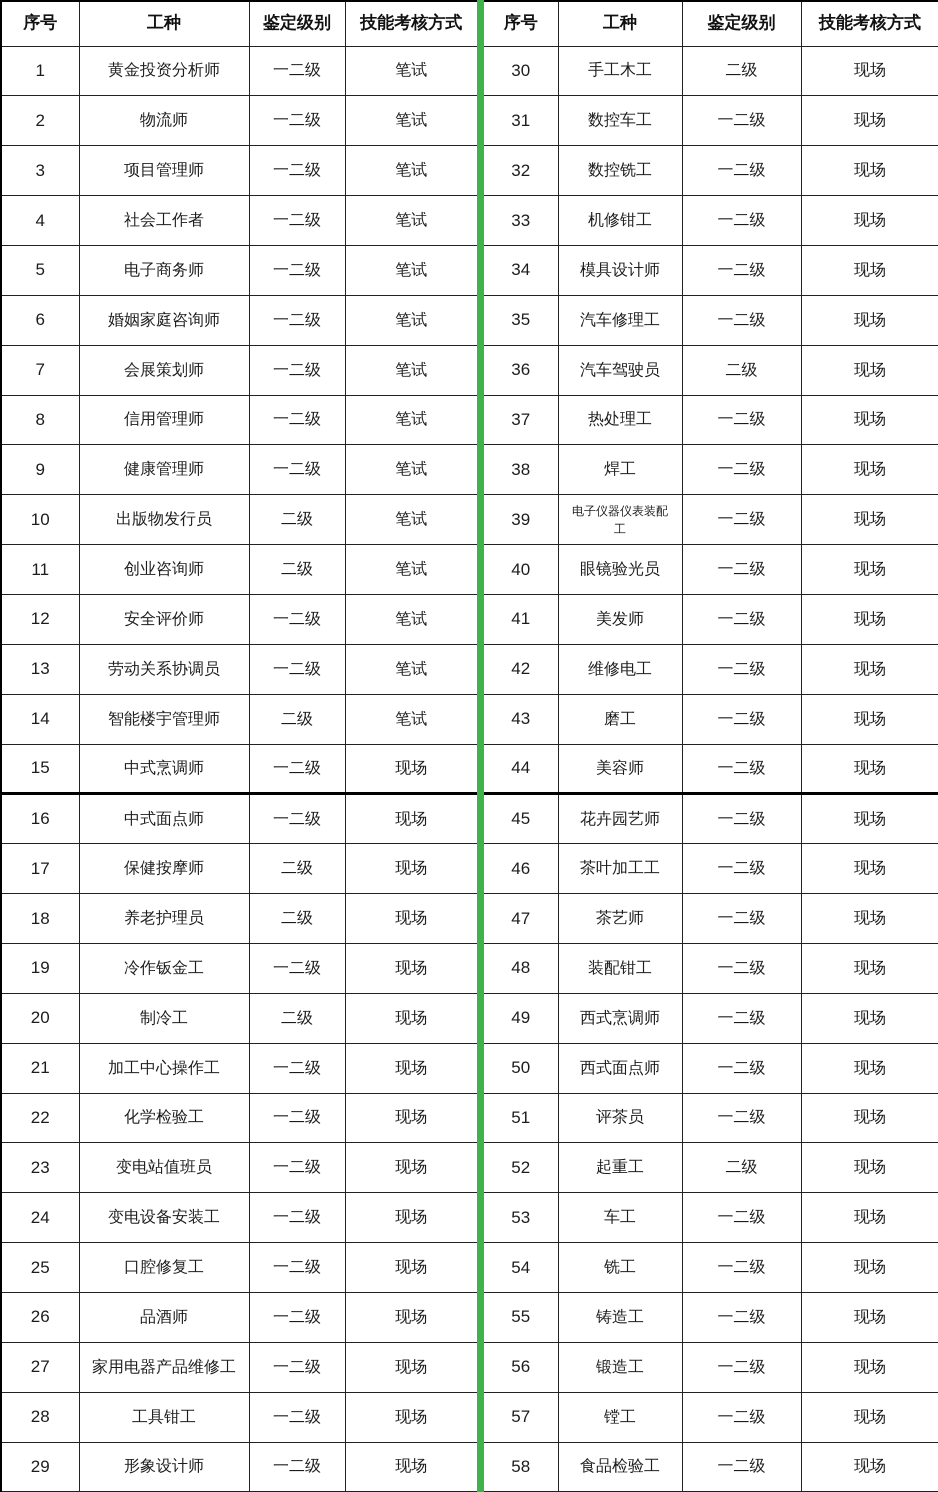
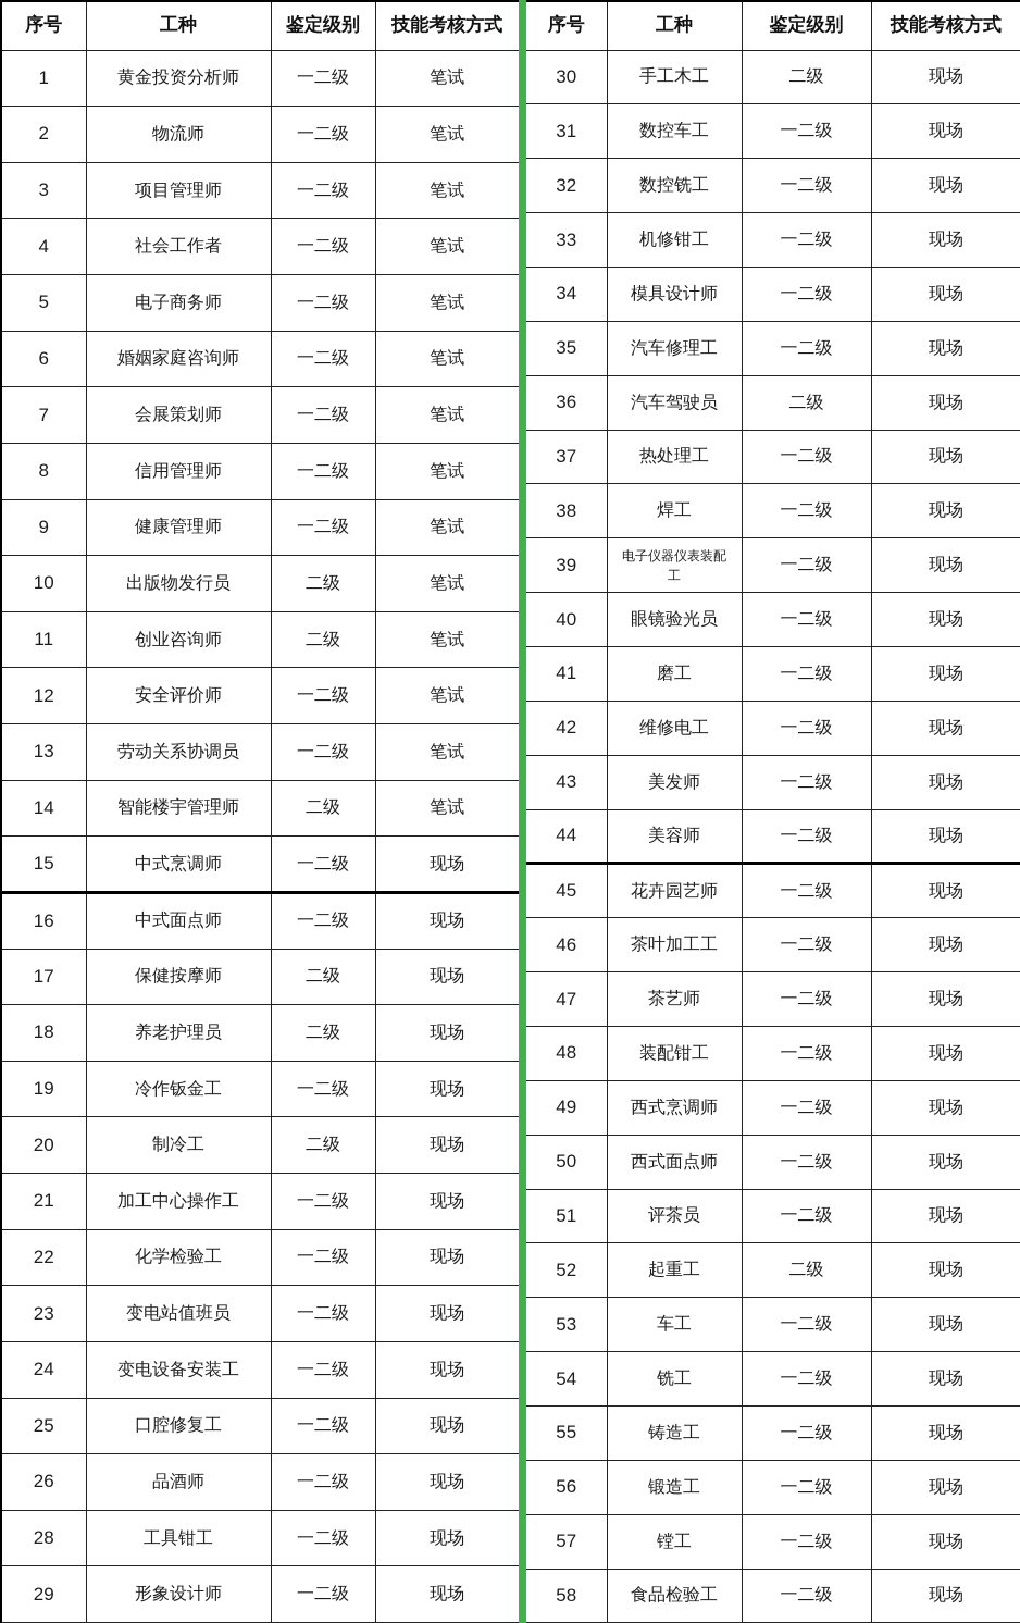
  序号	工种	鉴定级别	技能考核方式
  1	黄金投资分析师	一二级	笔试
  2	物流师	一二级	笔试
  3	项目管理师	一二级	笔试
  4	社会工作者	一二级	笔试
  5	电子商务师	一二级	笔试
  6	婚姻家庭咨询师	一二级	笔试
  7	会展策划师	一二级	笔试
  8	信用管理师	一二级	笔试
  9	健康管理师	一二级	笔试
  10	出版物发行员	二级	笔试
  11	创业咨询师	二级	笔试
  12	安全评价师	一二级	笔试
  13	劳动关系协调员	一二级	笔试
  14	智能楼宇管理师	二级	笔试
  15	中式烹调师	一二级	现场
  16	中式面点师	一二级	现场
  17	保健按摩师	二级	现场
  18	养老护理员	二级	现场
  19	冷作钣金工	一二级	现场
  20	制冷工	二级	现场
  21	加工中心操作工	一二级	现场
  22	化学检验工	一二级	现场
  23	变电站值班员	一二级	现场
  24	变电设备安装工	一二级	现场
  25	口腔修复工	一二级	现场
  26	品酒师	一二级	现场
- 27	家用电器产品维修工	一二级	现场
  28	工具钳工	一二级	现场
  29	形象设计师	一二级	现场
  序号	工种	鉴定级别	技能考核方式
  30	手工木工	二级	现场
  31	数控车工	一二级	现场
  32	数控铣工	一二级	现场
  33	机修钳工	一二级	现场
  34	模具设计师	一二级	现场
  35	汽车修理工	一二级	现场
  36	汽车驾驶员	二级	现场
  37	热处理工	一二级	现场
  38	焊工	一二级	现场
  39	电子仪器仪表装配工	一二级	现场
  40	眼镜验光员	一二级	现场
- 41	美发师	一二级	现场
+ 41	磨工	一二级	现场
  42	维修电工	一二级	现场
- 43	磨工	一二级	现场
+ 43	美发师	一二级	现场
  44	美容师	一二级	现场
  45	花卉园艺师	一二级	现场
  46	茶叶加工工	一二级	现场
  47	茶艺师	一二级	现场
  48	装配钳工	一二级	现场
  49	西式烹调师	一二级	现场
  50	西式面点师	一二级	现场
  51	评茶员	一二级	现场
  52	起重工	二级	现场
  53	车工	一二级	现场
  54	铣工	一二级	现场
  55	铸造工	一二级	现场
  56	锻造工	一二级	现场
  57	镗工	一二级	现场
  58	食品检验工	一二级	现场
